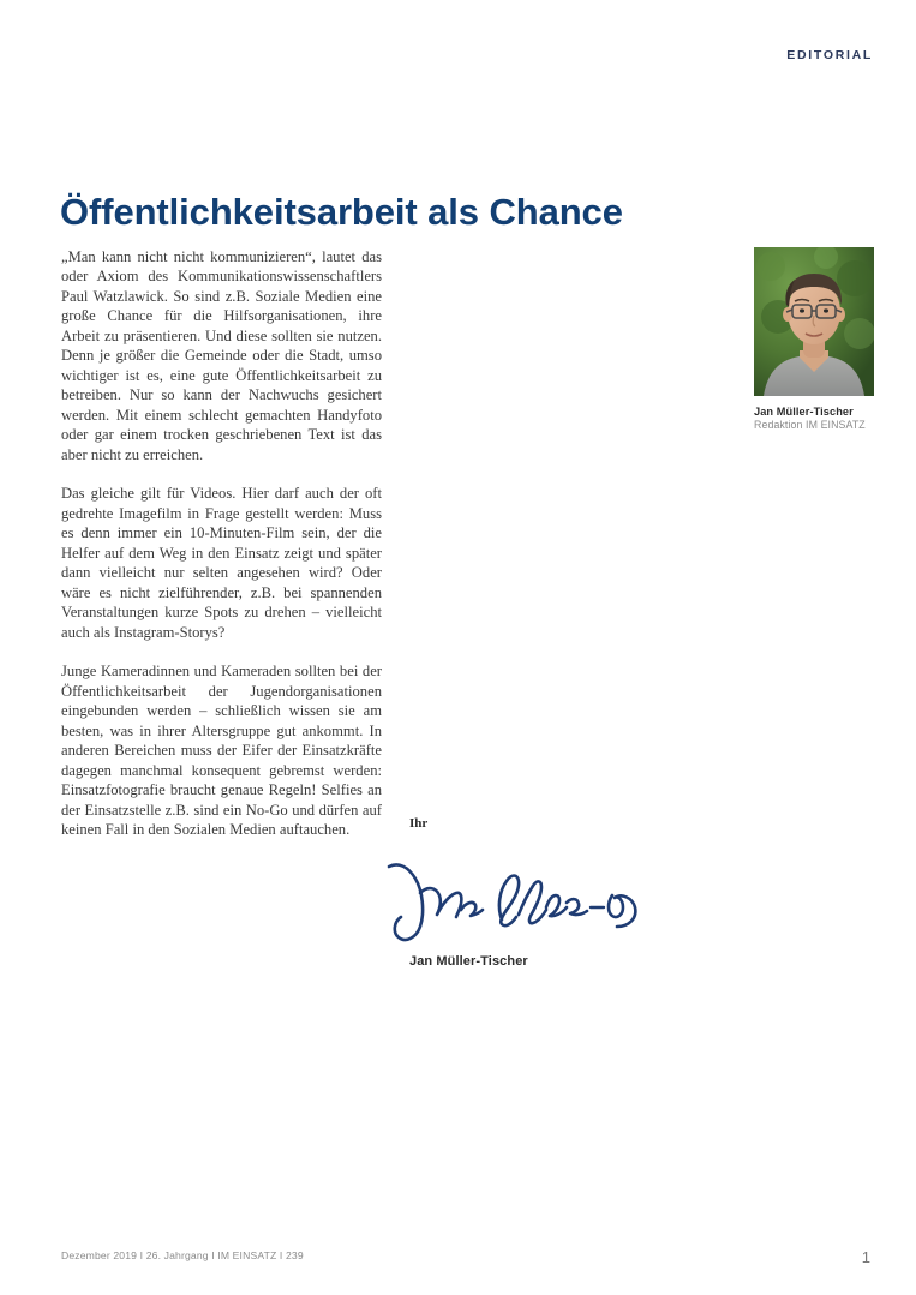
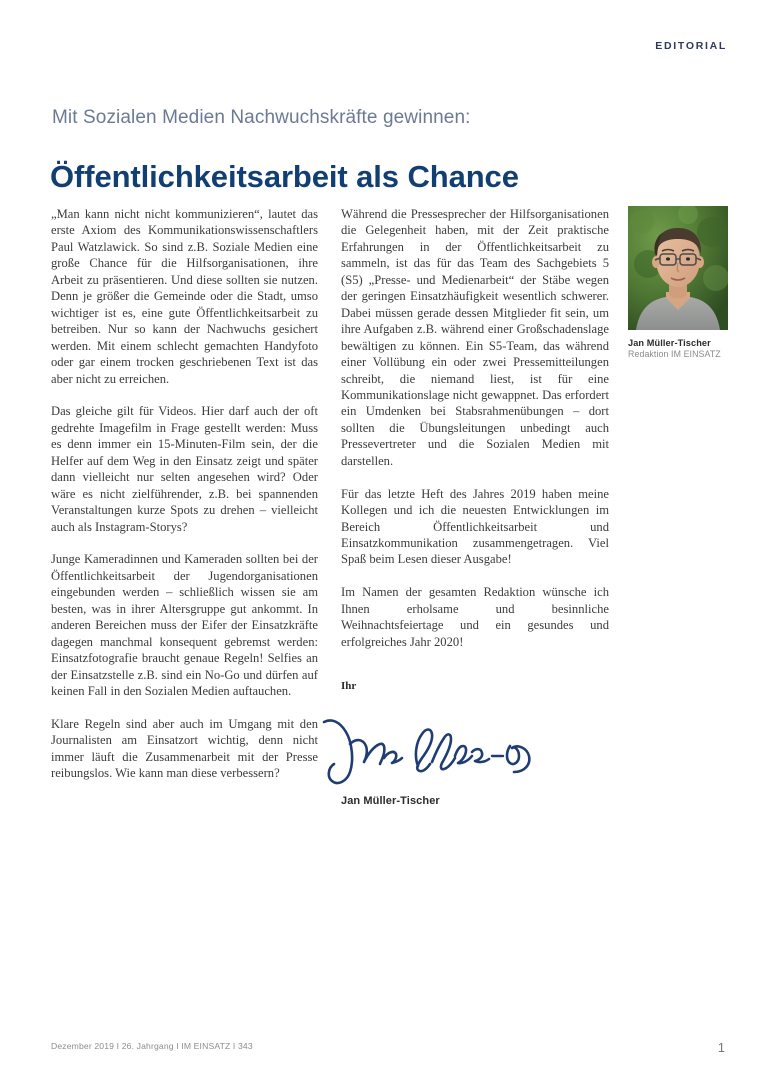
  EDITORIAL
+ Mit Sozialen Medien Nachwuchskräfte gewinnen:
  Öffentlichkeitsarbeit als Chance
- „Man kann nicht nicht kommunizieren“, lautet das oder Axiom des Kommunikationswissenschaftlers Paul Watzlawick. So sind z.B. Soziale Medien eine große Chance für die Hilfsorganisationen, ihre Arbeit zu präsentieren. Und diese sollten sie nutzen. Denn je größer die Gemeinde oder die Stadt, umso wichtiger ist es, eine gute Öffentlichkeitsarbeit zu betreiben. Nur so kann der Nachwuchs gesichert werden. Mit einem schlecht gemachten Handyfoto oder gar einem trocken geschriebenen Text ist das aber nicht zu erreichen.
+ „Man kann nicht nicht kommunizieren“, lautet das erste Axiom des Kommunikationswissenschaftlers Paul Watzlawick. So sind z.B. Soziale Medien eine große Chance für die Hilfsorganisationen, ihre Arbeit zu präsentieren. Und diese sollten sie nutzen. Denn je größer die Gemeinde oder die Stadt, umso wichtiger ist es, eine gute Öffentlichkeitsarbeit zu betreiben. Nur so kann der Nachwuchs gesichert werden. Mit einem schlecht gemachten Handyfoto oder gar einem trocken geschriebenen Text ist das aber nicht zu erreichen.
- Das gleiche gilt für Videos. Hier darf auch der oft gedrehte Imagefilm in Frage gestellt werden: Muss es denn immer ein 10-Minuten-Film sein, der die Helfer auf dem Weg in den Einsatz zeigt und später dann vielleicht nur selten angesehen wird? Oder wäre es nicht zielführender, z.B. bei spannenden Veranstaltungen kurze Spots zu drehen – vielleicht auch als Instagram-Storys?
+ Das gleiche gilt für Videos. Hier darf auch der oft gedrehte Imagefilm in Frage gestellt werden: Muss es denn immer ein 15-Minuten-Film sein, der die Helfer auf dem Weg in den Einsatz zeigt und später dann vielleicht nur selten angesehen wird? Oder wäre es nicht zielführender, z.B. bei spannenden Veranstaltungen kurze Spots zu drehen – vielleicht auch als Instagram-Storys?
  Junge Kameradinnen und Kameraden sollten bei der Öffentlichkeitsarbeit der Jugendorganisationen eingebunden werden – schließlich wissen sie am besten, was in ihrer Altersgruppe gut ankommt. In anderen Bereichen muss der Eifer der Einsatzkräfte dagegen manchmal konsequent gebremst werden: Einsatzfotografie braucht genaue Regeln! Selfies an der Einsatzstelle z.B. sind ein No-Go und dürfen auf keinen Fall in den Sozialen Medien auftauchen.
+ Klare Regeln sind aber auch im Umgang mit den Journalisten am Einsatzort wichtig, denn nicht immer läuft die Zusammenarbeit mit der Presse reibungslos. Wie kann man diese verbessern?
+ Während die Pressesprecher der Hilfsorganisationen die Gelegenheit haben, mit der Zeit praktische Erfahrungen in der Öffentlichkeitsarbeit zu sammeln, ist das für das Team des Sachgebiets 5 (S5) „Presse- und Medienarbeit“ der Stäbe wegen der geringen Einsatzhäufigkeit wesentlich schwerer. Dabei müssen gerade dessen Mitglieder fit sein, um ihre Aufgaben z.B. während einer Großschadenslage bewältigen zu können. Ein S5-Team, das während einer Vollübung ein oder zwei Pressemitteilungen schreibt, die niemand liest, ist für eine Kommunikationslage nicht gewappnet. Das erfordert ein Umdenken bei Stabsrahmenübungen – dort sollten die Übungsleitungen unbedingt auch Pressevertreter und die Sozialen Medien mit darstellen.
+ Für das letzte Heft des Jahres 2019 haben meine Kollegen und ich die neuesten Entwicklungen im Bereich Öffentlichkeitsarbeit und Einsatzkommunikation zusammengetragen. Viel Spaß beim Lesen dieser Ausgabe!
+ Im Namen der gesamten Redaktion wünsche ich Ihnen erholsame und besinnliche Weihnachtsfeiertage und ein gesundes und erfolgreiches Jahr 2020!
  Jan Müller-Tischer
  Redaktion IM EINSATZ
  Ihr
  Jan Müller-Tischer
- Dezember 2019 I 26. Jahrgang I IM EINSATZ I 239
+ Dezember 2019 I 26. Jahrgang I IM EINSATZ I 343
  1
